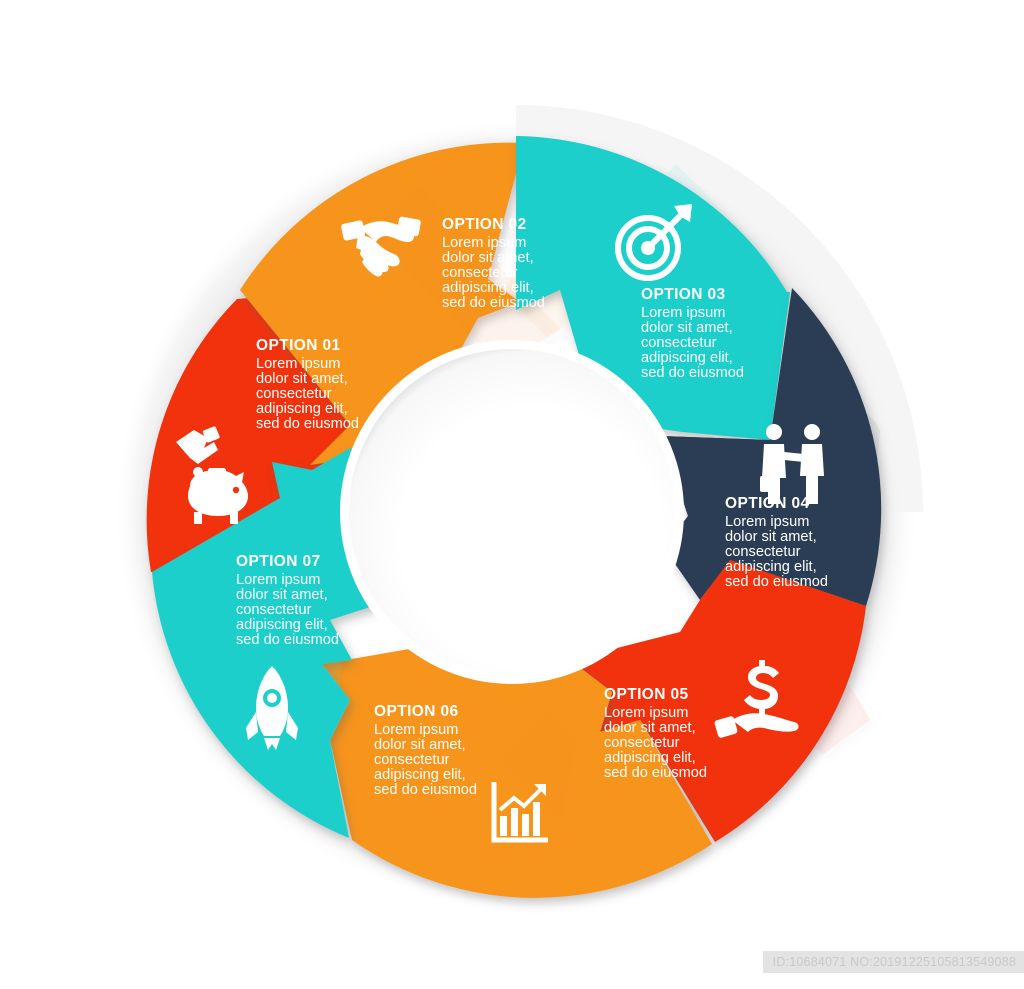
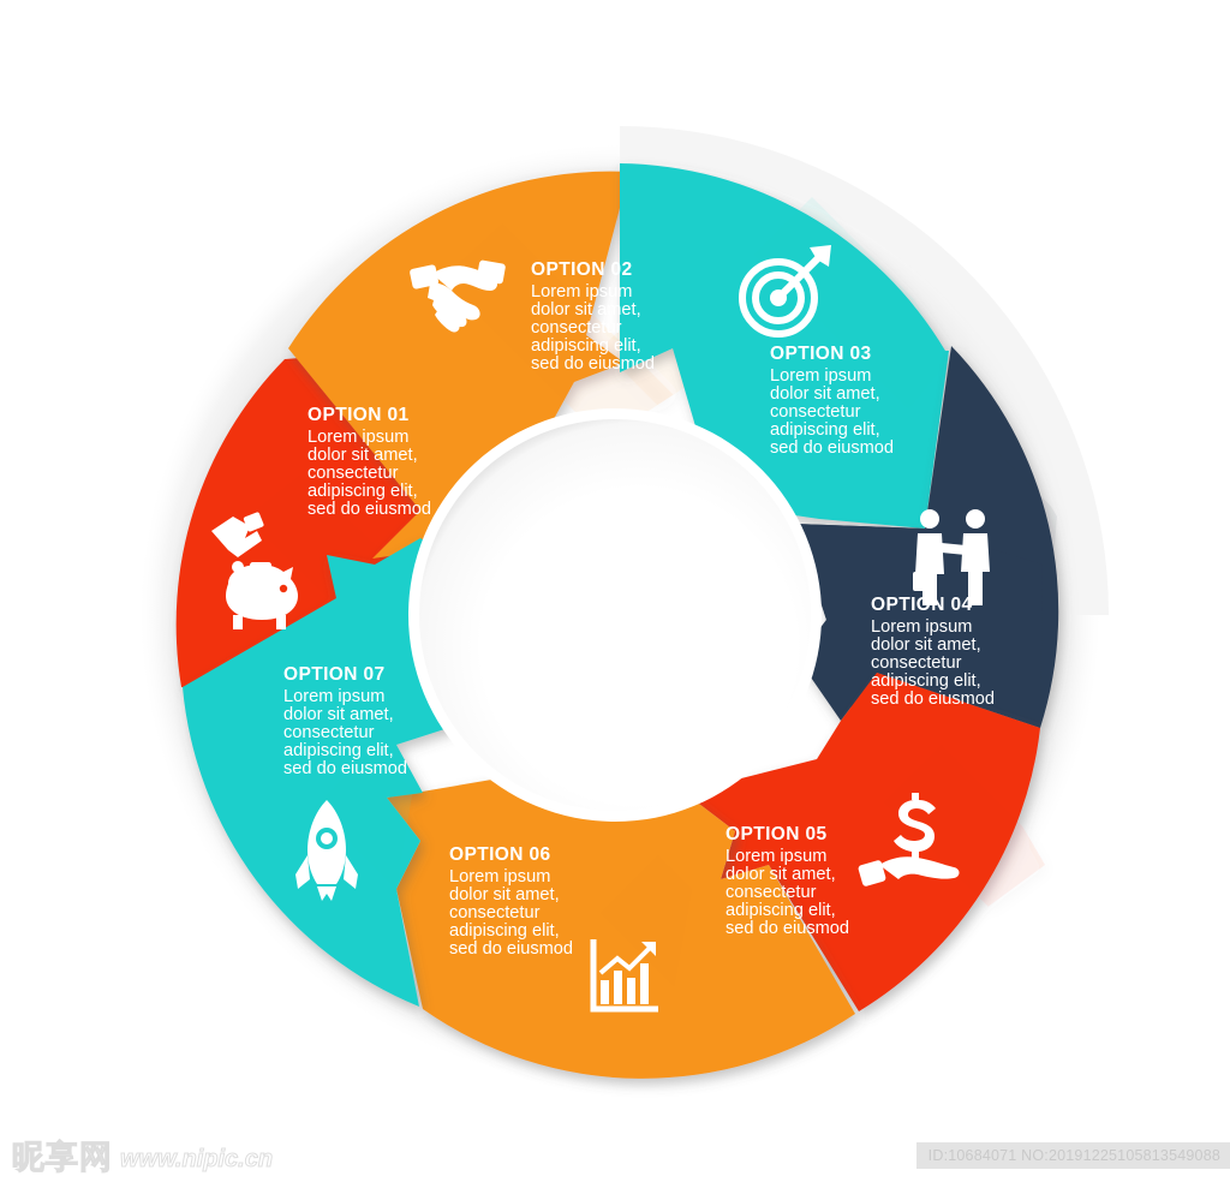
  OPTION 01
  Lorem ipsum
  dolor sit amet,
  consectetur
  adipiscing elit,
  sed do eiusmod
  OPTION 02
  Lorem ipsum
  dolor sit amet,
  consectetur
  adipiscing elit,
  sed do eiusmod
  OPTION 03
  Lorem ipsum
  dolor sit amet,
  consectetur
  adipiscing elit,
  sed do eiusmod
  OPTION 04
  Lorem ipsum
  dolor sit amet,
  consectetur
  adipiscing elit,
  sed do eiusmod
  OPTION 05
  Lorem ipsum
  dolor sit amet,
  consectetur
  adipiscing elit,
  sed do eiusmod
  OPTION 06
  Lorem ipsum
  dolor sit amet,
  consectetur
  adipiscing elit,
  sed do eiusmod
  OPTION 07
  Lorem ipsum
  dolor sit amet,
  consectetur
  adipiscing elit,
  sed do eiusmod
+ 昵享网
+ www.nipic.cn
  ID:10684071 NO:20191225105813549088
